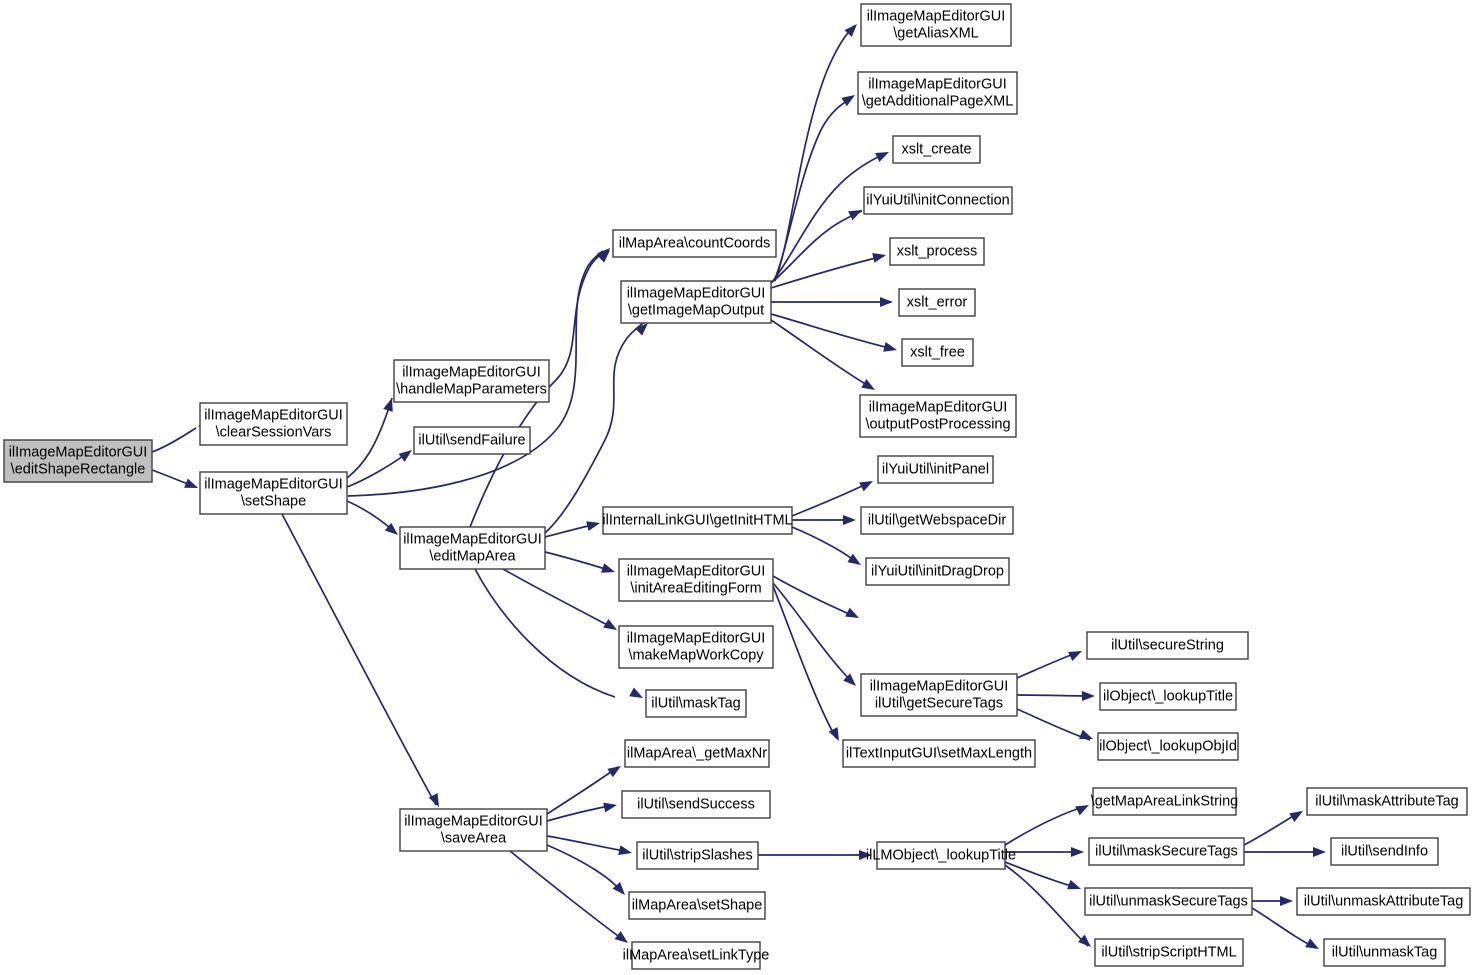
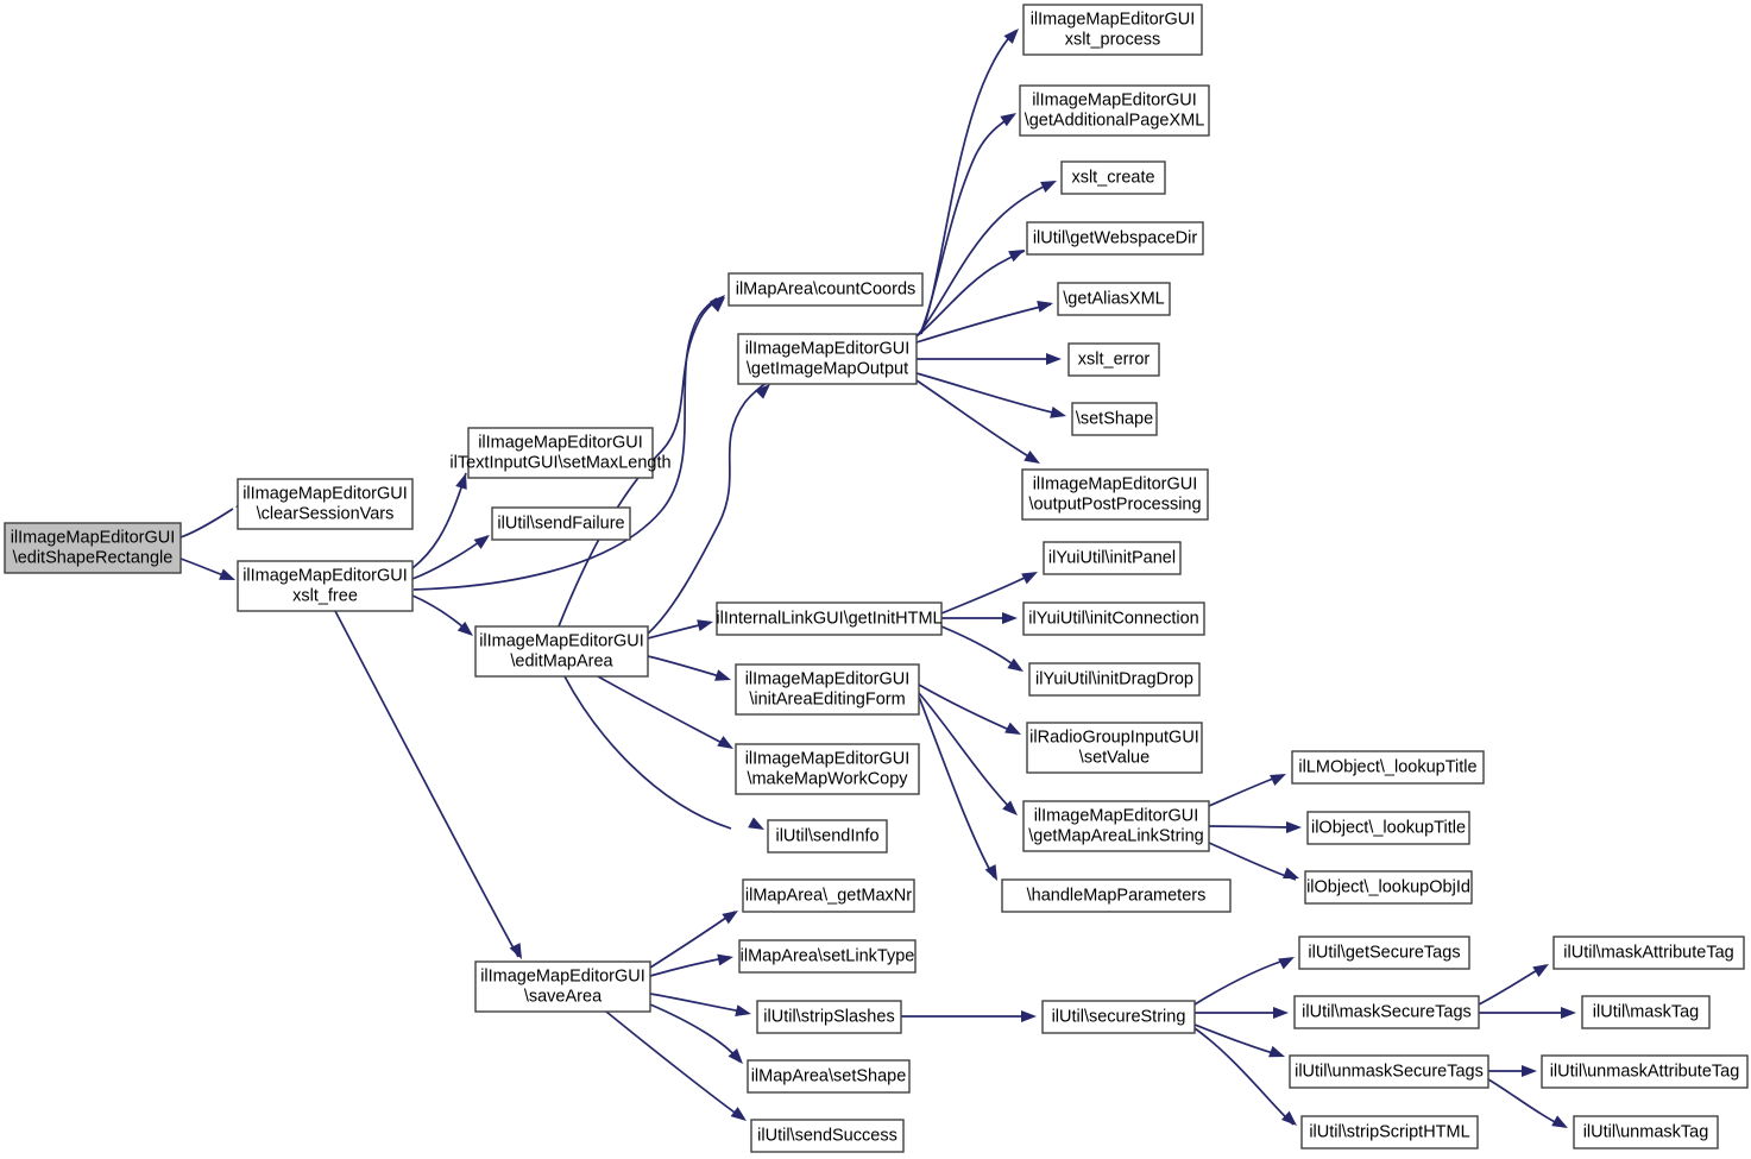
  ilImageMapEditorGUI
  \editShapeRectangle
  ilImageMapEditorGUI
  \clearSessionVars
  ilImageMapEditorGUI
- \setShape
+ xslt_free
  ilImageMapEditorGUI
- \handleMapParameters
+ ilTextInputGUI\setMaxLength
  ilUtil\sendFailure
  ilImageMapEditorGUI
  \editMapArea
  ilMapArea\countCoords
  ilImageMapEditorGUI
  \getImageMapOutput
  ilImageMapEditorGUI
- \getAliasXML
+ xslt_process
  ilImageMapEditorGUI
  \getAdditionalPageXML
  xslt_create
- ilYuiUtil\initConnection
+ ilUtil\getWebspaceDir
- xslt_process
+ \getAliasXML
  xslt_error
- xslt_free
+ \setShape
  ilImageMapEditorGUI
  \outputPostProcessing
  ilInternalLinkGUI\getInitHTML
  ilYuiUtil\initPanel
- ilUtil\getWebspaceDir
+ ilYuiUtil\initConnection
  ilYuiUtil\initDragDrop
  ilImageMapEditorGUI
  \initAreaEditingForm
+ ilRadioGroupInputGUI
+ \setValue
  ilImageMapEditorGUI
  \makeMapWorkCopy
- ilUtil\maskTag
+ ilUtil\sendInfo
  ilImageMapEditorGUI
- ilUtil\getSecureTags
+ \getMapAreaLinkString
- ilUtil\secureString
+ ilLMObject\_lookupTitle
  ilObject\_lookupTitle
  ilObject\_lookupObjId
- ilTextInputGUI\setMaxLength
+ \handleMapParameters
  ilMapArea\_getMaxNr
- ilUtil\sendSuccess
+ ilMapArea\setLinkType
  ilUtil\stripSlashes
  ilMapArea\setShape
- ilMapArea\setLinkType
+ ilUtil\sendSuccess
  ilImageMapEditorGUI
  \saveArea
- ilLMObject\_lookupTitle
+ ilUtil\secureString
- \getMapAreaLinkString
+ ilUtil\getSecureTags
  ilUtil\maskSecureTags
  ilUtil\unmaskSecureTags
  ilUtil\stripScriptHTML
  ilUtil\maskAttributeTag
- ilUtil\sendInfo
+ ilUtil\maskTag
  ilUtil\unmaskAttributeTag
  ilUtil\unmaskTag
